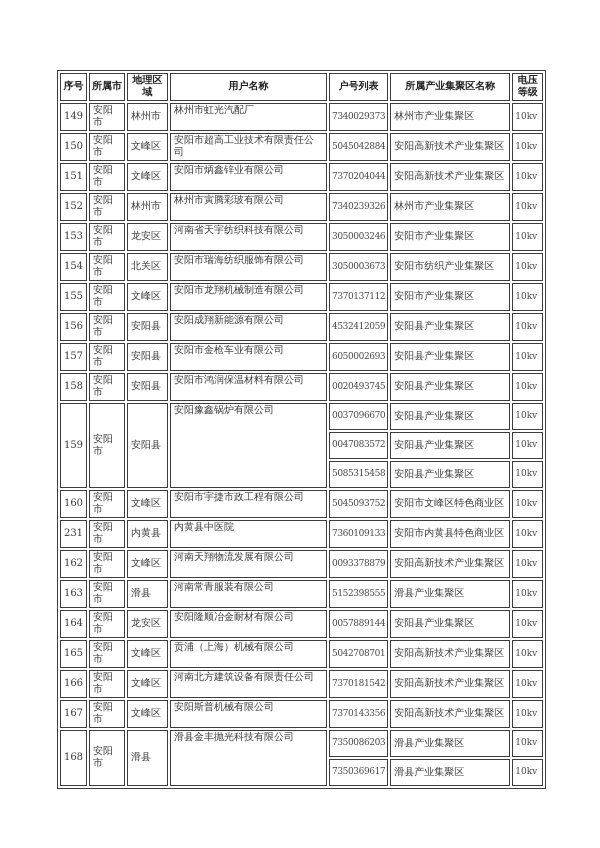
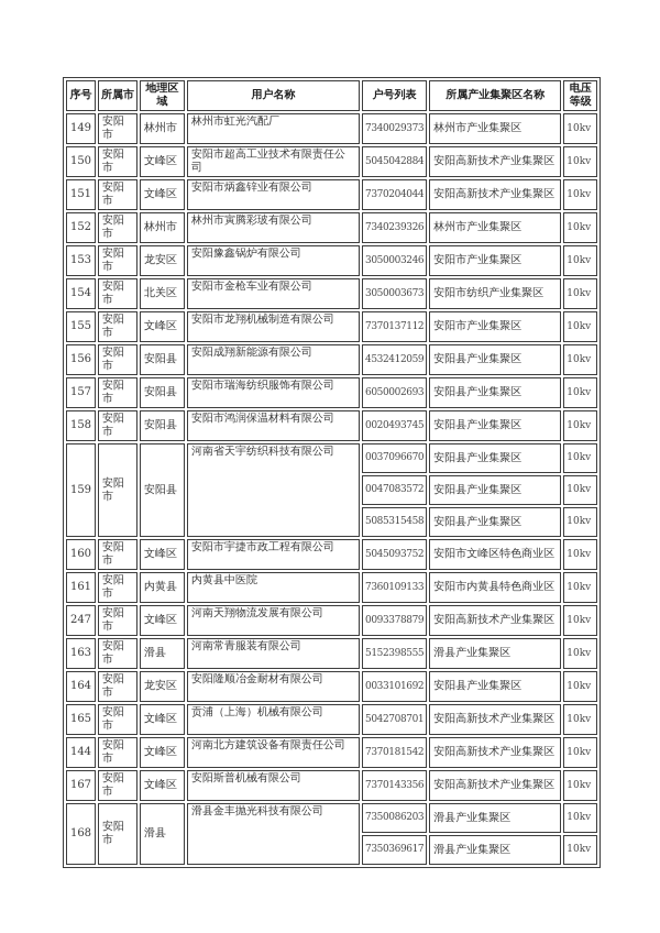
  序号	所属市	地理区域	用户名称	户号列表	所属产业集聚区名称	电压等级
  149	安阳市	林州市	林州市虹光汽配厂	7340029373	林州市产业集聚区	10kv
  150	安阳市	文峰区	安阳市超高工业技术有限责任公司	5045042884	安阳高新技术产业集聚区	10kv
  151	安阳市	文峰区	安阳市炳鑫锌业有限公司	7370204044	安阳高新技术产业集聚区	10kv
  152	安阳市	林州市	林州市寅腾彩玻有限公司	7340239326	林州市产业集聚区	10kv
- 153	安阳市	龙安区	河南省天宇纺织科技有限公司	3050003246	安阳市产业集聚区	10kv
+ 153	安阳市	龙安区	安阳豫鑫锅炉有限公司	3050003246	安阳市产业集聚区	10kv
- 154	安阳市	北关区	安阳市瑞海纺织服饰有限公司	3050003673	安阳市纺织产业集聚区	10kv
+ 154	安阳市	北关区	安阳市金枪车业有限公司	3050003673	安阳市纺织产业集聚区	10kv
  155	安阳市	文峰区	安阳市龙翔机械制造有限公司	7370137112	安阳市产业集聚区	10kv
  156	安阳市	安阳县	安阳成翔新能源有限公司	4532412059	安阳县产业集聚区	10kv
- 157	安阳市	安阳县	安阳市金枪车业有限公司	6050002693	安阳县产业集聚区	10kv
+ 157	安阳市	安阳县	安阳市瑞海纺织服饰有限公司	6050002693	安阳县产业集聚区	10kv
  158	安阳市	安阳县	安阳市鸿润保温材料有限公司	0020493745	安阳县产业集聚区	10kv
- 159	安阳市	安阳县	安阳豫鑫锅炉有限公司	0037096670	安阳县产业集聚区	10kv
+ 159	安阳市	安阳县	河南省天宇纺织科技有限公司	0037096670	安阳县产业集聚区	10kv
  0047083572	安阳县产业集聚区	10kv
  5085315458	安阳县产业集聚区	10kv
  160	安阳市	文峰区	安阳市宇捷市政工程有限公司	5045093752	安阳市文峰区特色商业区	10kv
- 231	安阳市	内黄县	内黄县中医院	7360109133	安阳市内黄县特色商业区	10kv
+ 161	安阳市	内黄县	内黄县中医院	7360109133	安阳市内黄县特色商业区	10kv
- 162	安阳市	文峰区	河南天翔物流发展有限公司	0093378879	安阳高新技术产业集聚区	10kv
+ 247	安阳市	文峰区	河南天翔物流发展有限公司	0093378879	安阳高新技术产业集聚区	10kv
  163	安阳市	滑县	河南常青服装有限公司	5152398555	滑县产业集聚区	10kv
- 164	安阳市	龙安区	安阳隆顺冶金耐材有限公司	0057889144	安阳县产业集聚区	10kv
+ 164	安阳市	龙安区	安阳隆顺冶金耐材有限公司	0033101692	安阳县产业集聚区	10kv
  165	安阳市	文峰区	贡浦（上海）机械有限公司	5042708701	安阳高新技术产业集聚区	10kv
- 166	安阳市	文峰区	河南北方建筑设备有限责任公司	7370181542	安阳高新技术产业集聚区	10kv
+ 144	安阳市	文峰区	河南北方建筑设备有限责任公司	7370181542	安阳高新技术产业集聚区	10kv
  167	安阳市	文峰区	安阳斯普机械有限公司	7370143356	安阳高新技术产业集聚区	10kv
  168	安阳市	滑县	滑县金丰抛光科技有限公司	7350086203	滑县产业集聚区	10kv
  7350369617	滑县产业集聚区	10kv
